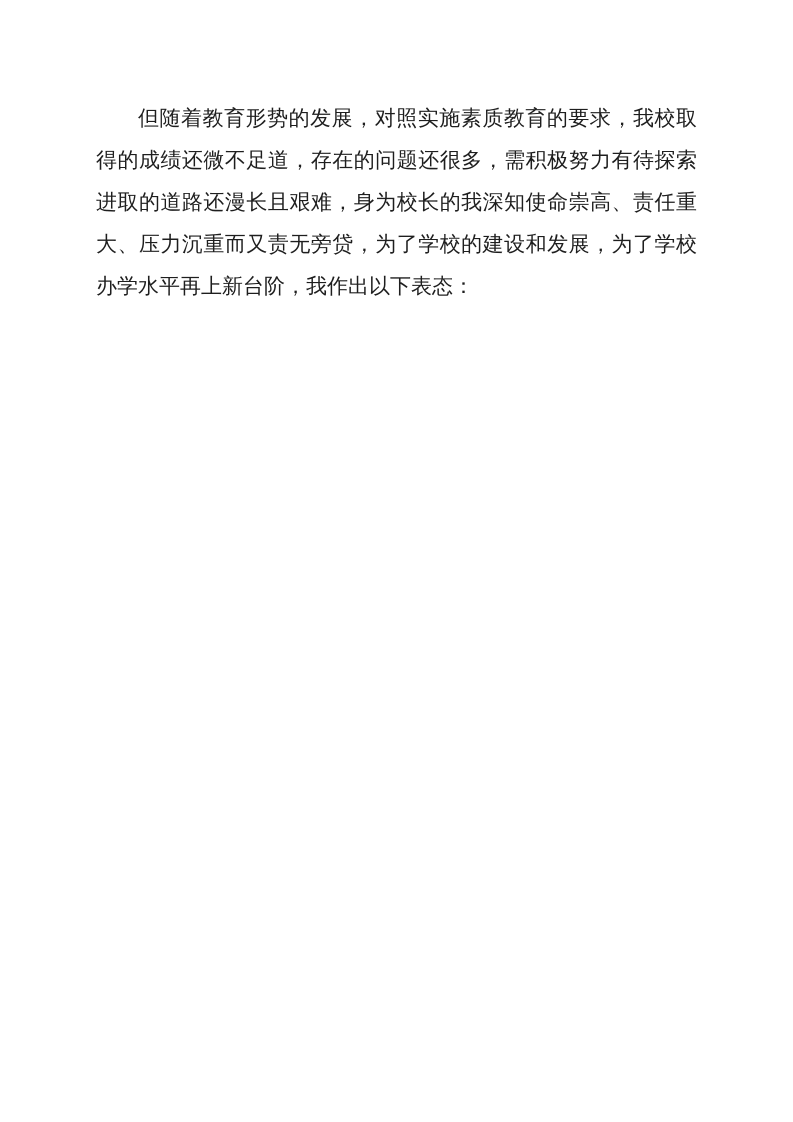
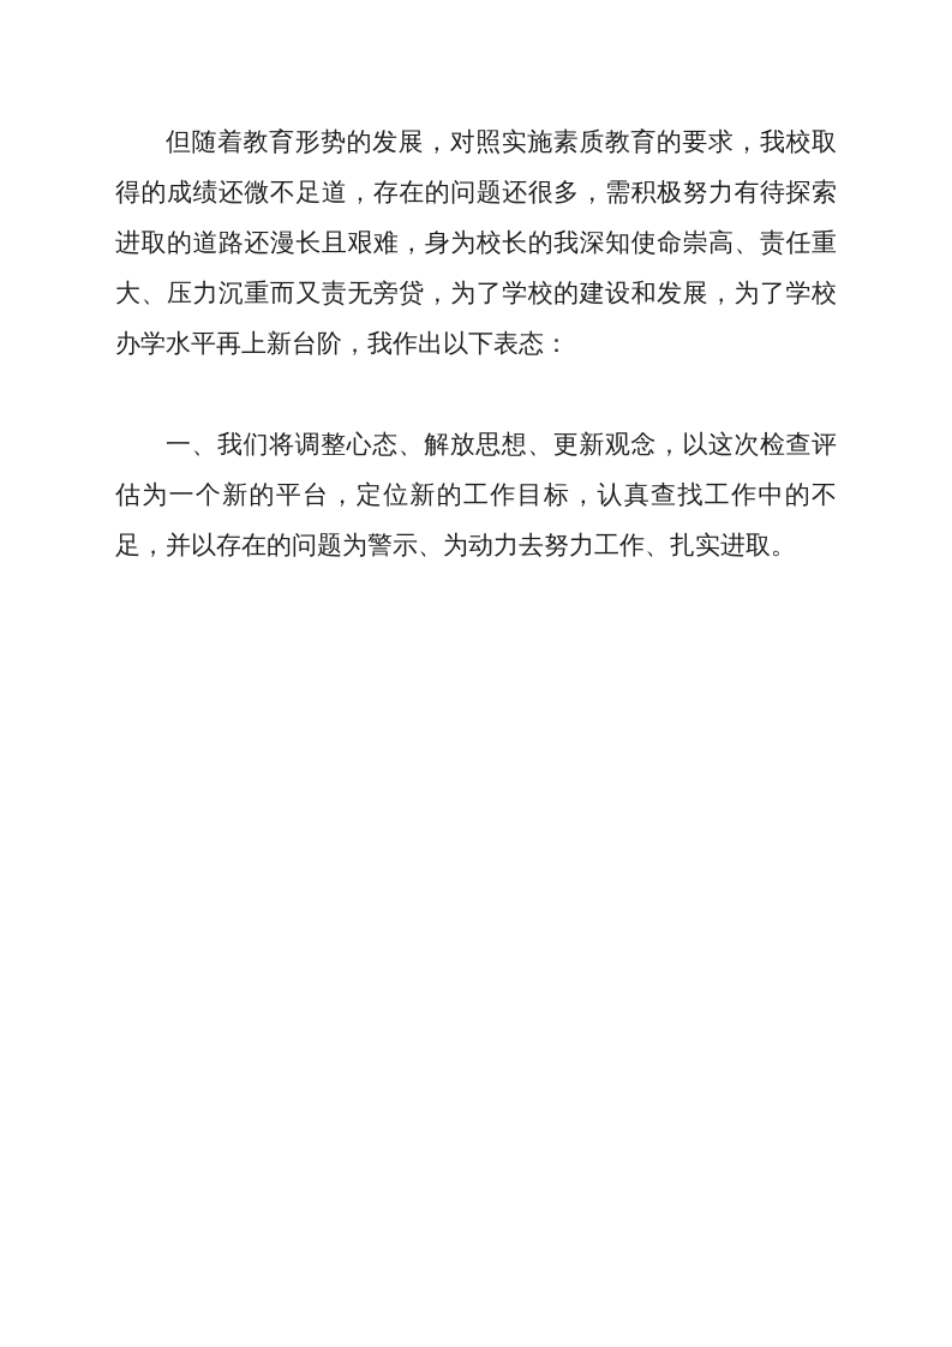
  但随着教育形势的发展，对照实施素质教育的要求，我校取得的成绩还微不足道，存在的问题还很多，需积极努力有待探索进取的道路还漫长且艰难，身为校长的我深知使命崇高、责任重大、压力沉重而又责无旁贷，为了学校的建设和发展，为了学校办学水平再上新台阶，我作出以下表态：
+ 一、我们将调整心态、解放思想、更新观念，以这次检查评估为一个新的平台，定位新的工作目标，认真查找工作中的不足，并以存在的问题为警示、为动力去努力工作、扎实进取。
